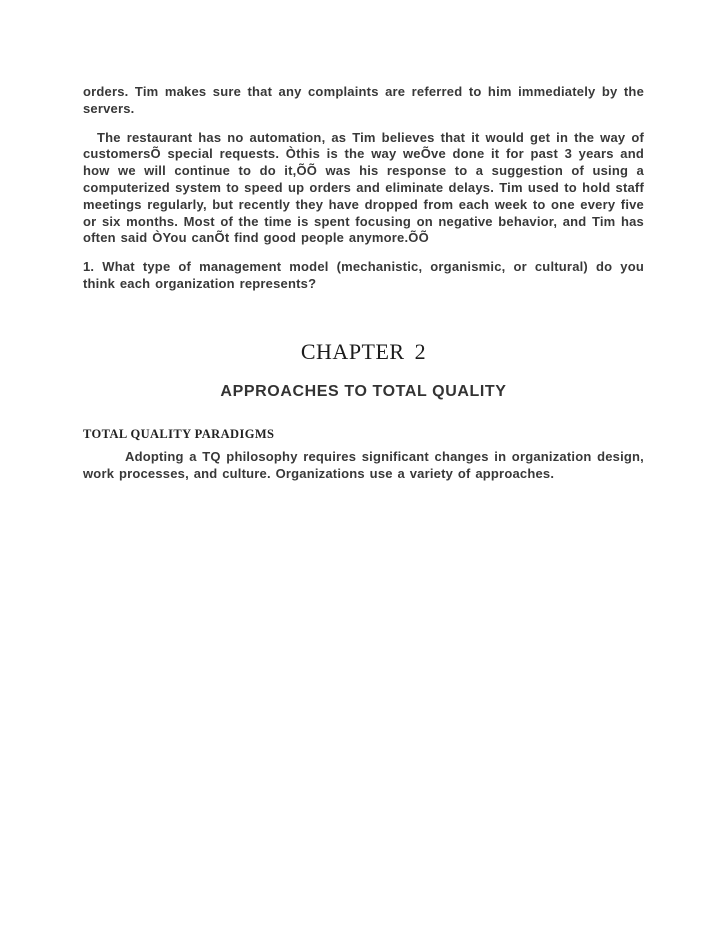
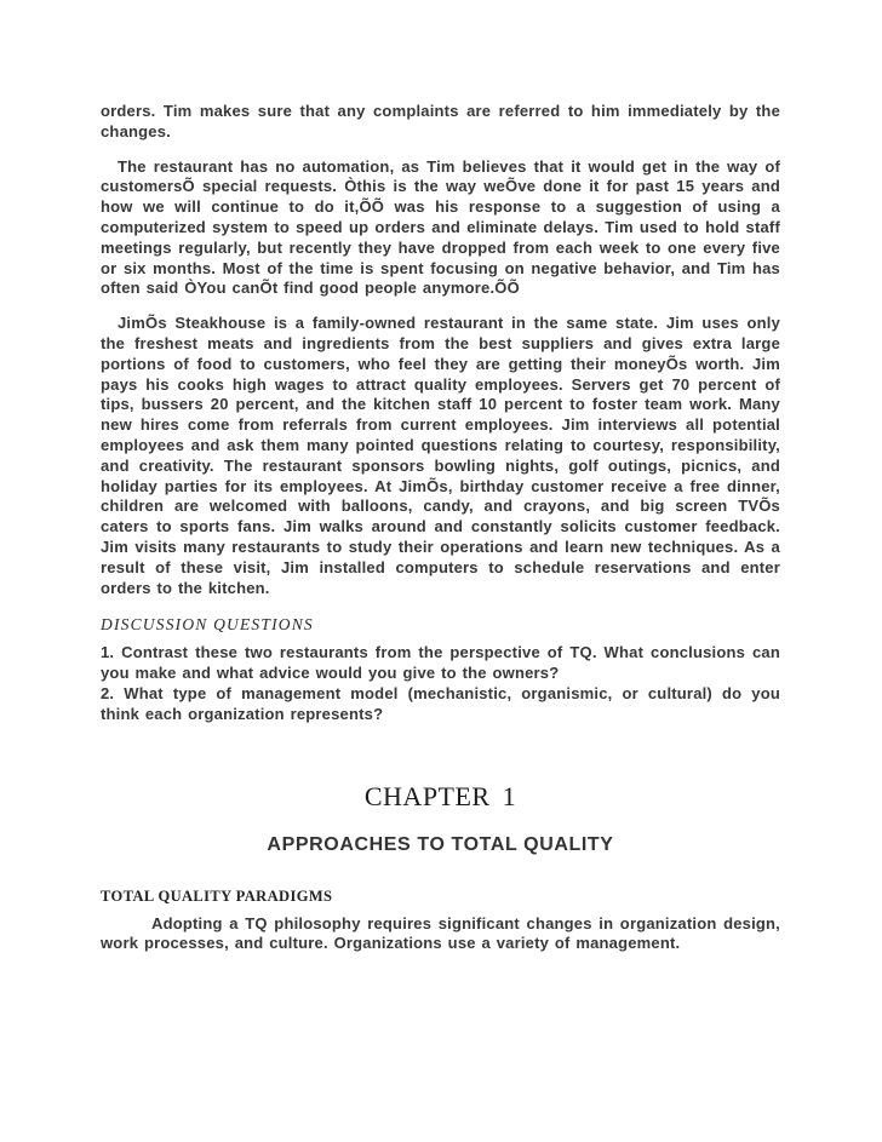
- orders. Tim makes sure that any complaints are referred to him immediately by the servers.
+ orders. Tim makes sure that any complaints are referred to him immediately by the changes.
- The restaurant has no automation, as Tim believes that it would get in the way of customersÕ special requests. Òthis is the way weÕve done it for past 3 years and how we will continue to do it,ÕÕ was his response to a suggestion of using a computerized system to speed up orders and eliminate delays. Tim used to hold staff meetings regularly, but recently they have dropped from each week to one every five or six months. Most of the time is spent focusing on negative behavior, and Tim has often said ÒYou canÕt find good people anymore.ÕÕ
+ The restaurant has no automation, as Tim believes that it would get in the way of customersÕ special requests. Òthis is the way weÕve done it for past 15 years and how we will continue to do it,ÕÕ was his response to a suggestion of using a computerized system to speed up orders and eliminate delays. Tim used to hold staff meetings regularly, but recently they have dropped from each week to one every five or six months. Most of the time is spent focusing on negative behavior, and Tim has often said ÒYou canÕt find good people anymore.ÕÕ
+ JimÕs Steakhouse is a family-owned restaurant in the same state. Jim uses only the freshest meats and ingredients from the best suppliers and gives extra large portions of food to customers, who feel they are getting their moneyÕs worth. Jim pays his cooks high wages to attract quality employees. Servers get 70 percent of tips, bussers 20 percent, and the kitchen staff 10 percent to foster team work. Many new hires come from referrals from current employees. Jim interviews all potential employees and ask them many pointed questions relating to courtesy, responsibility, and creativity. The restaurant sponsors bowling nights, golf outings, picnics, and holiday parties for its employees. At JimÕs, birthday customer receive a free dinner, children are welcomed with balloons, candy, and crayons, and big screen TVÕs caters to sports fans. Jim walks around and constantly solicits customer feedback. Jim visits many restaurants to study their operations and learn new techniques. As a result of these visit, Jim installed computers to schedule reservations and enter orders to the kitchen.
+ DISCUSSION QUESTIONS
+ 1. Contrast these two restaurants from the perspective of TQ. What conclusions can you make and what advice would you give to the owners?
- 1. What type of management model (mechanistic, organismic, or cultural) do you think each organization represents?
+ 2. What type of management model (mechanistic, organismic, or cultural) do you think each organization represents?
- CHAPTER 2
+ CHAPTER 1
  APPROACHES TO TOTAL QUALITY
  TOTAL QUALITY PARADIGMS
- Adopting a TQ philosophy requires significant changes in organization design, work processes, and culture. Organizations use a variety of approaches.
+ Adopting a TQ philosophy requires significant changes in organization design, work processes, and culture. Organizations use a variety of management.
